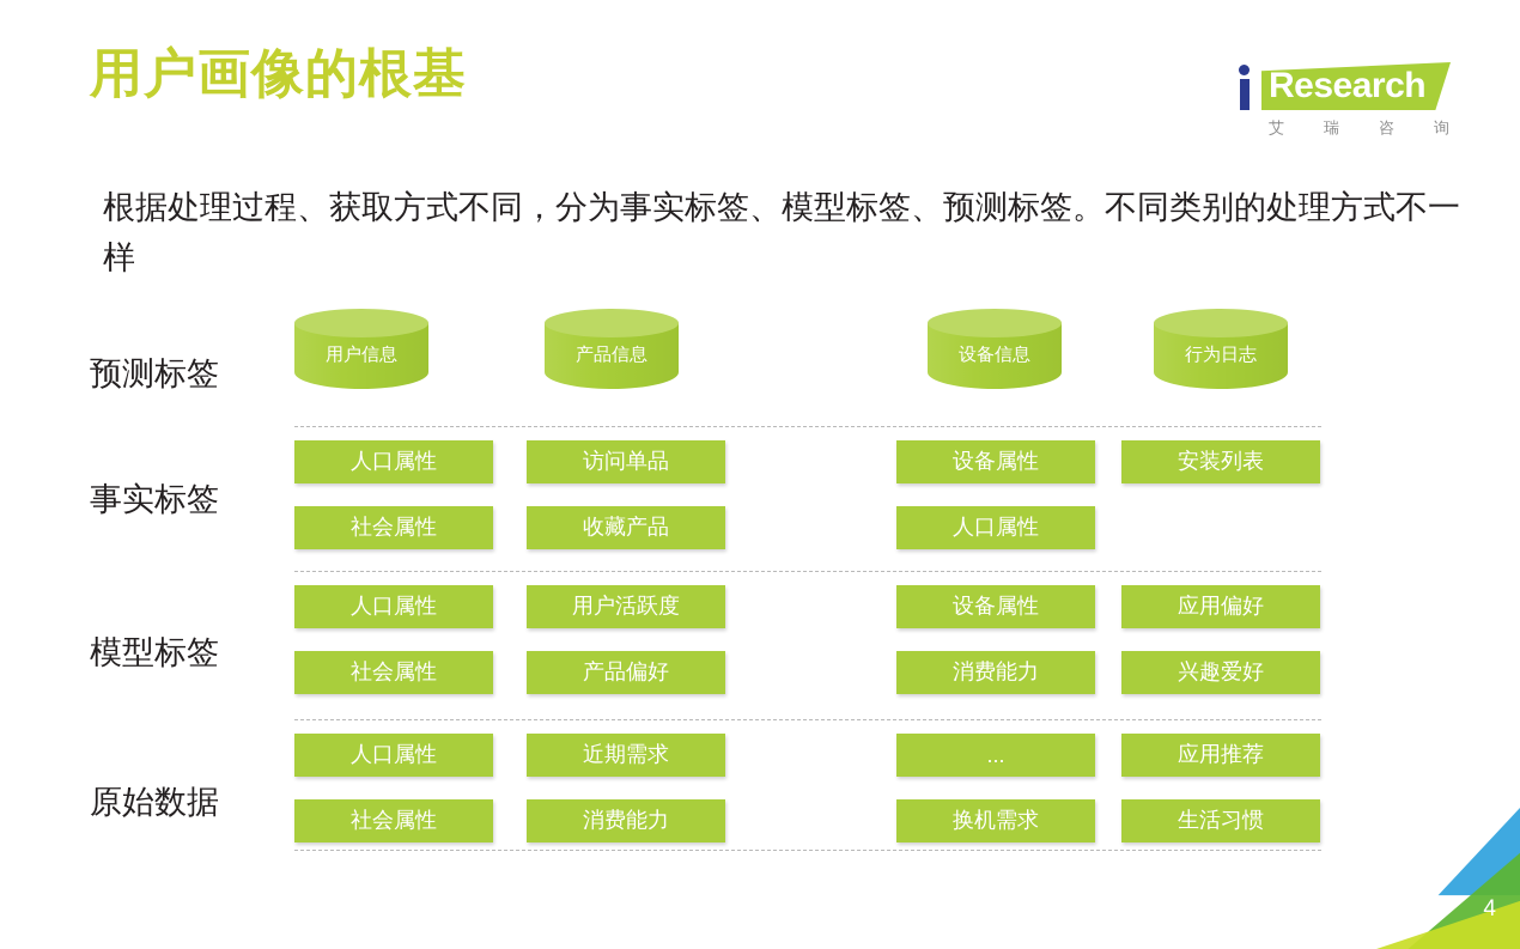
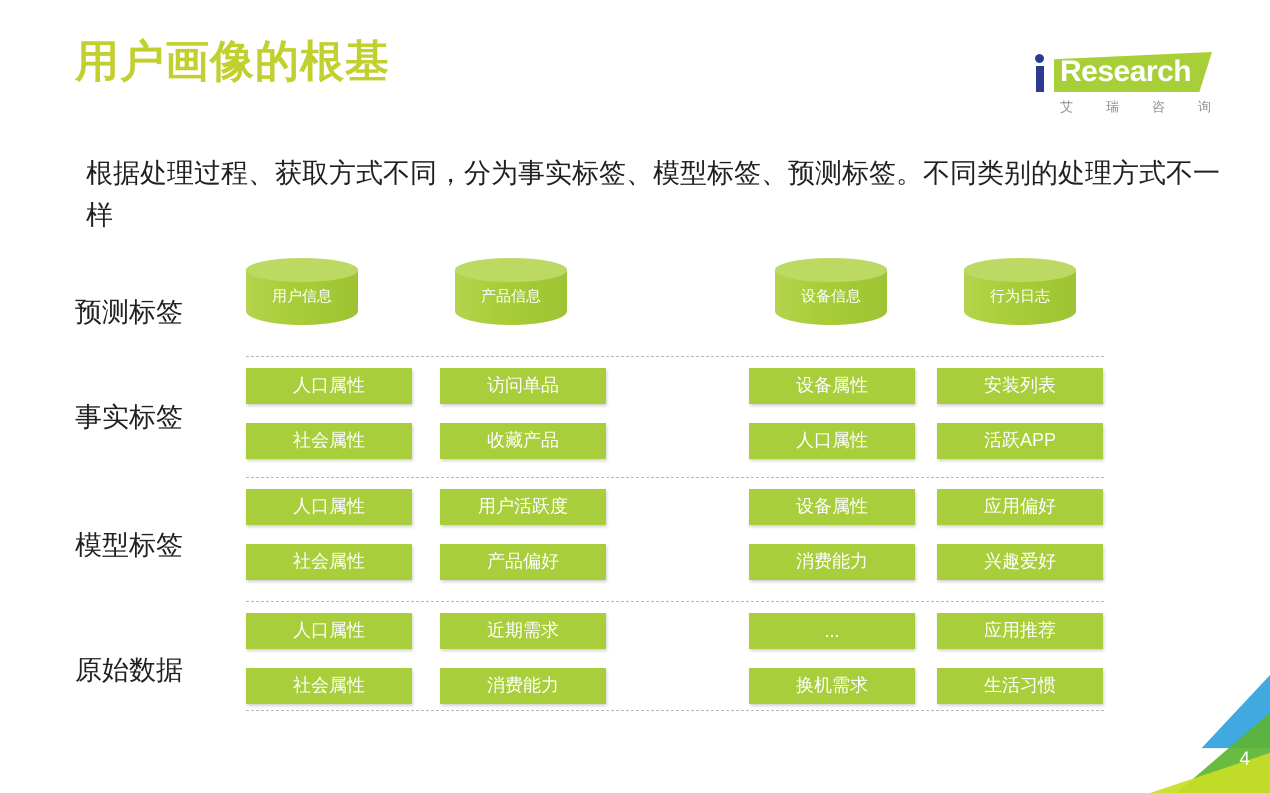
  用户画像的根基
  Research
  艾
  瑞
  咨
  询
  根据处理过程、获取方式不同，分为事实标签、模型标签、预测标签。不同类别的处理方式不一样
  预测标签
  事实标签
  模型标签
  原始数据
  用户信息
  产品信息
  设备信息
  行为日志
  人口属性
  访问单品
  设备属性
  安装列表
  社会属性
  收藏产品
  人口属性
+ 活跃APP
  人口属性
  用户活跃度
  设备属性
  应用偏好
  社会属性
  产品偏好
  消费能力
  兴趣爱好
  人口属性
  近期需求
  ...
  应用推荐
  社会属性
  消费能力
  换机需求
  生活习惯
  4
